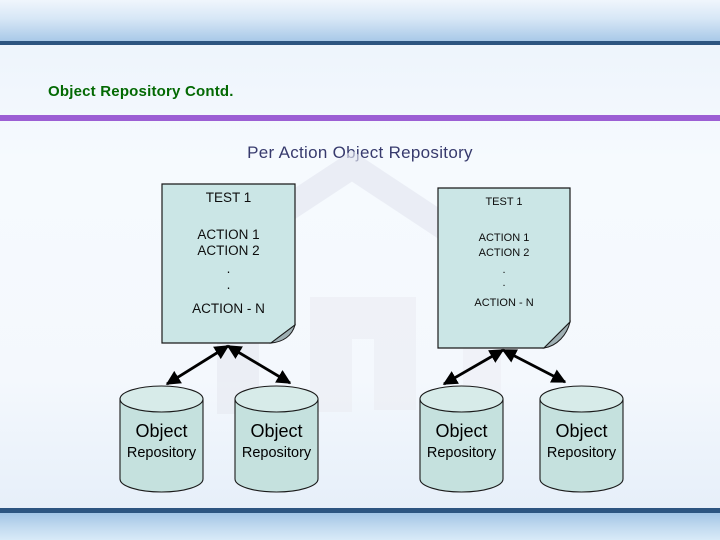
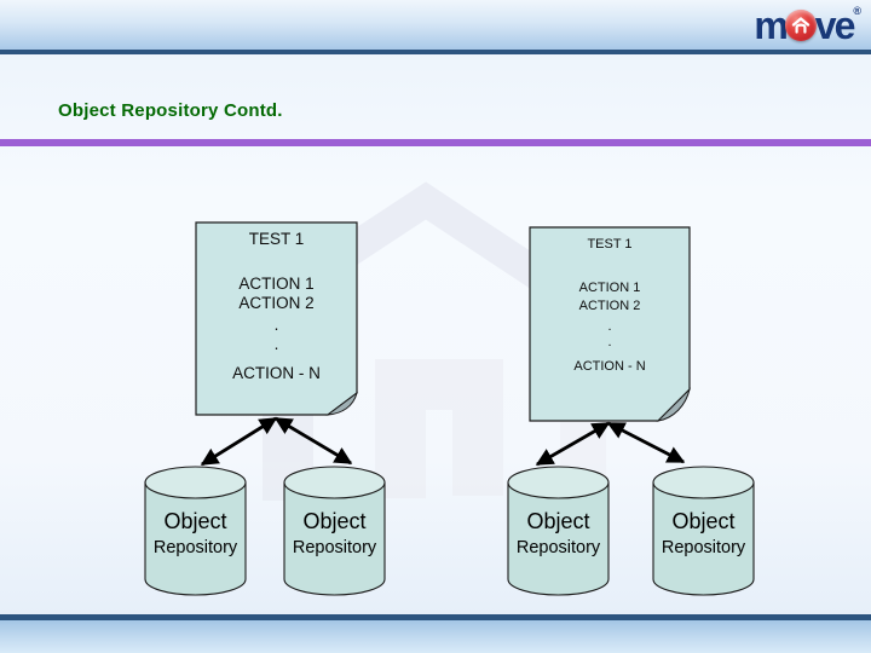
+ m
+ ve
+ ®
  Object Repository Contd.
- Per Action Object Repository
  TEST 1
  ACTION 1
  ACTION 2
  .
  .
  ACTION - N
  TEST 1
  ACTION 1
  ACTION 2
  .
  .
  ACTION - N
  Object
  Repository
  Object
  Repository
  Object
  Repository
  Object
  Repository
